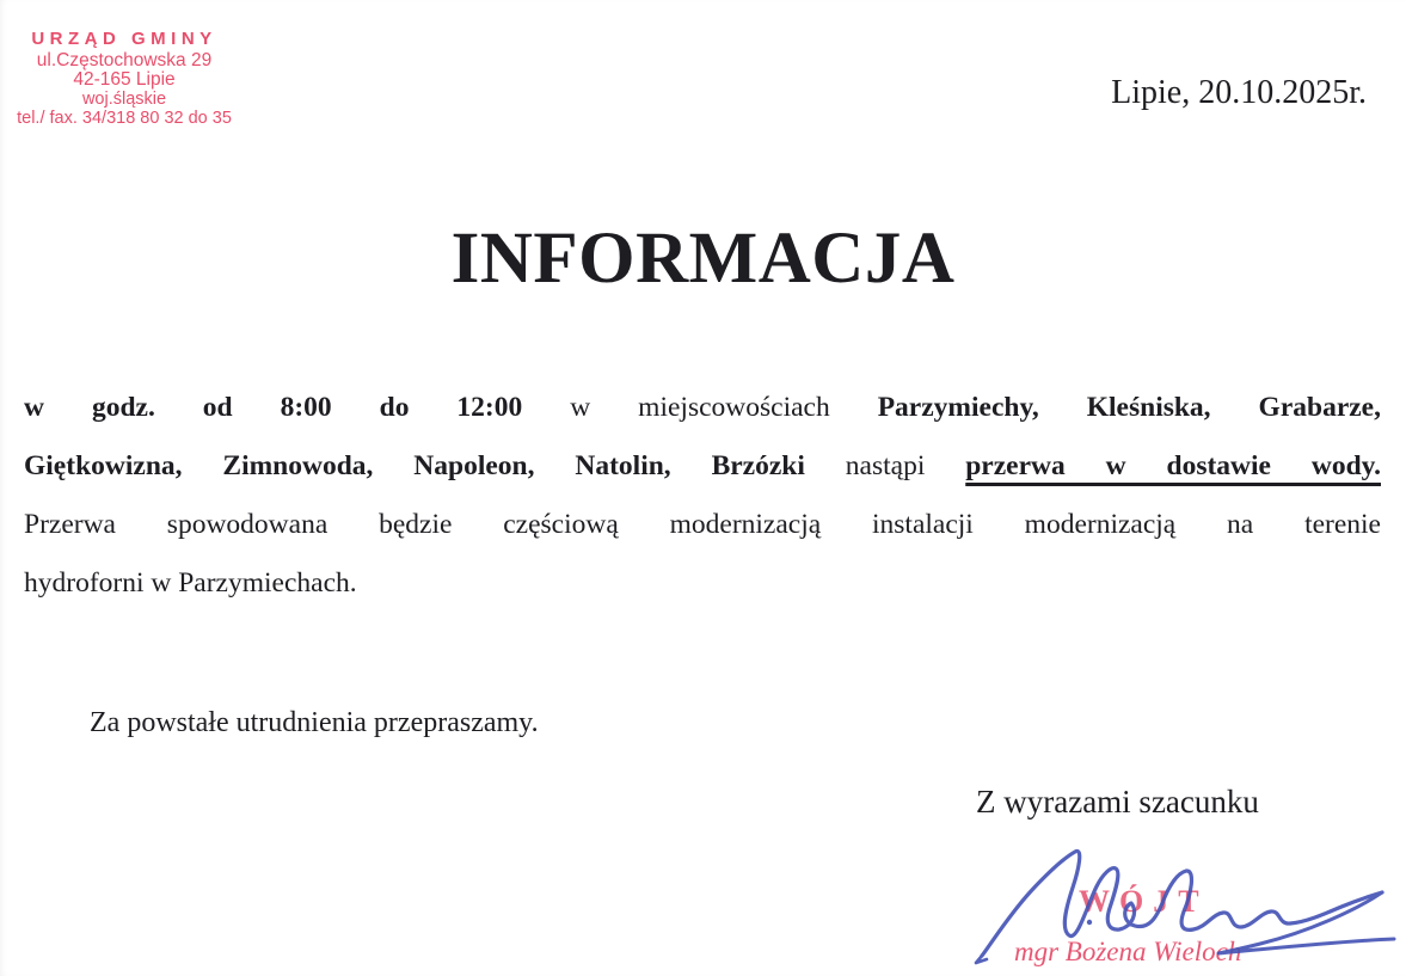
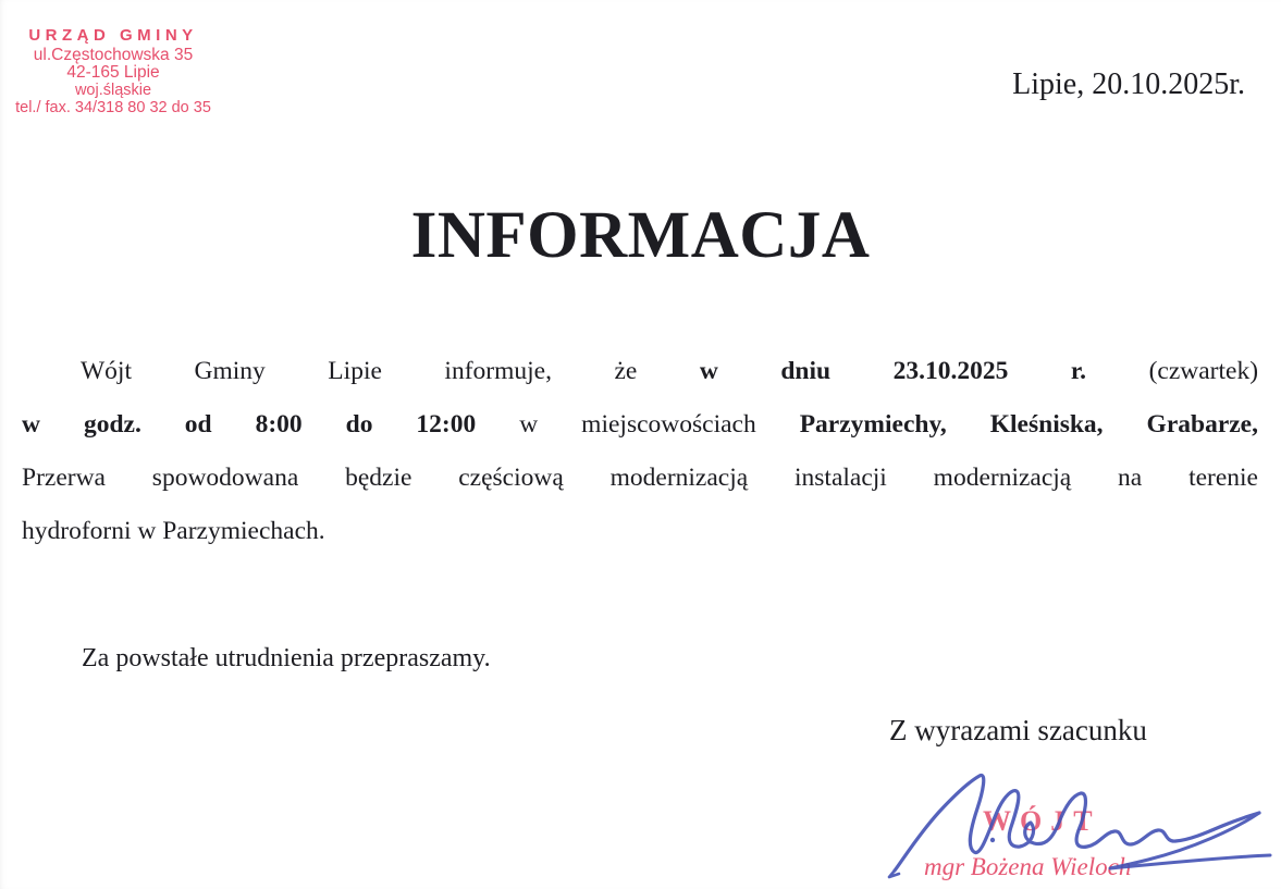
  URZĄD GMINY
- ul.Częstochowska 29
+ ul.Częstochowska 35
  42-165 Lipie
  woj.śląskie
  tel./ fax. 34/318 80 32 do 35
  Lipie, 20.10.2025r.
  INFORMACJA
+ Wójt Gminy Lipie informuje, że w dniu 23.10.2025 r. (czwartek)
  w godz. od 8:00 do 12:00 w miejscowościach Parzymiechy, Kleśniska, Grabarze,
- Giętkowizna, Zimnowoda, Napoleon, Natolin, Brzózki nastąpi przerwa w dostawie wody.
  Przerwa spowodowana będzie częściową modernizacją instalacji modernizacją na terenie
  hydroforni w Parzymiechach.
  Za powstałe utrudnienia przepraszamy.
  Z wyrazami szacunku
  WÓJT
  mgr Bożena Wielo
